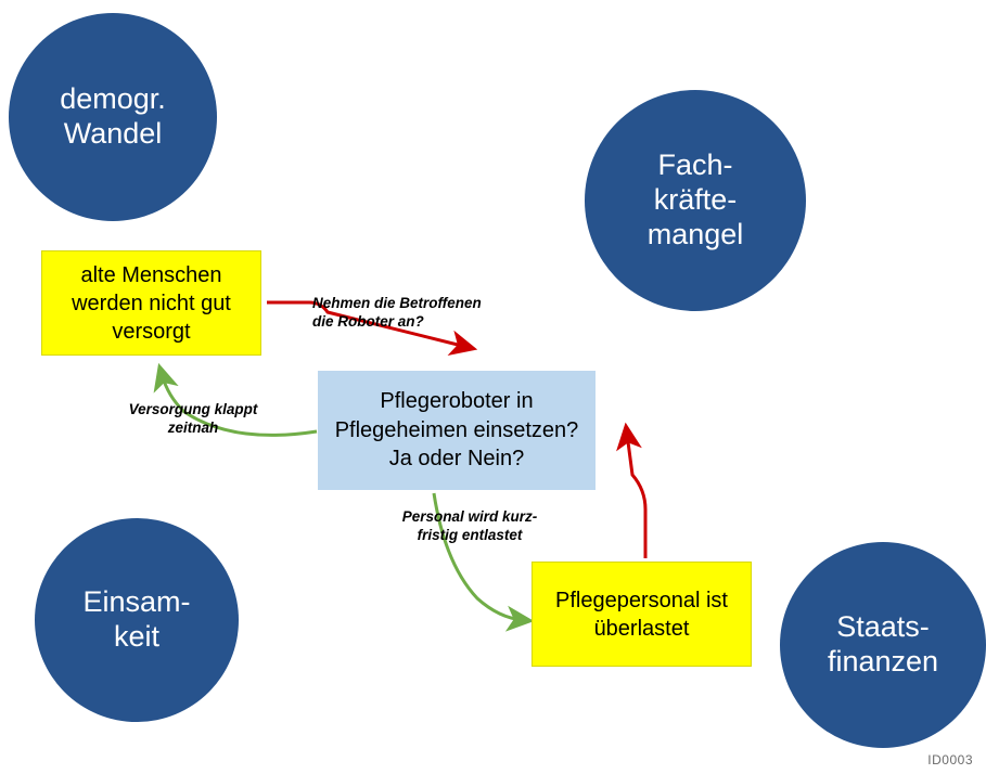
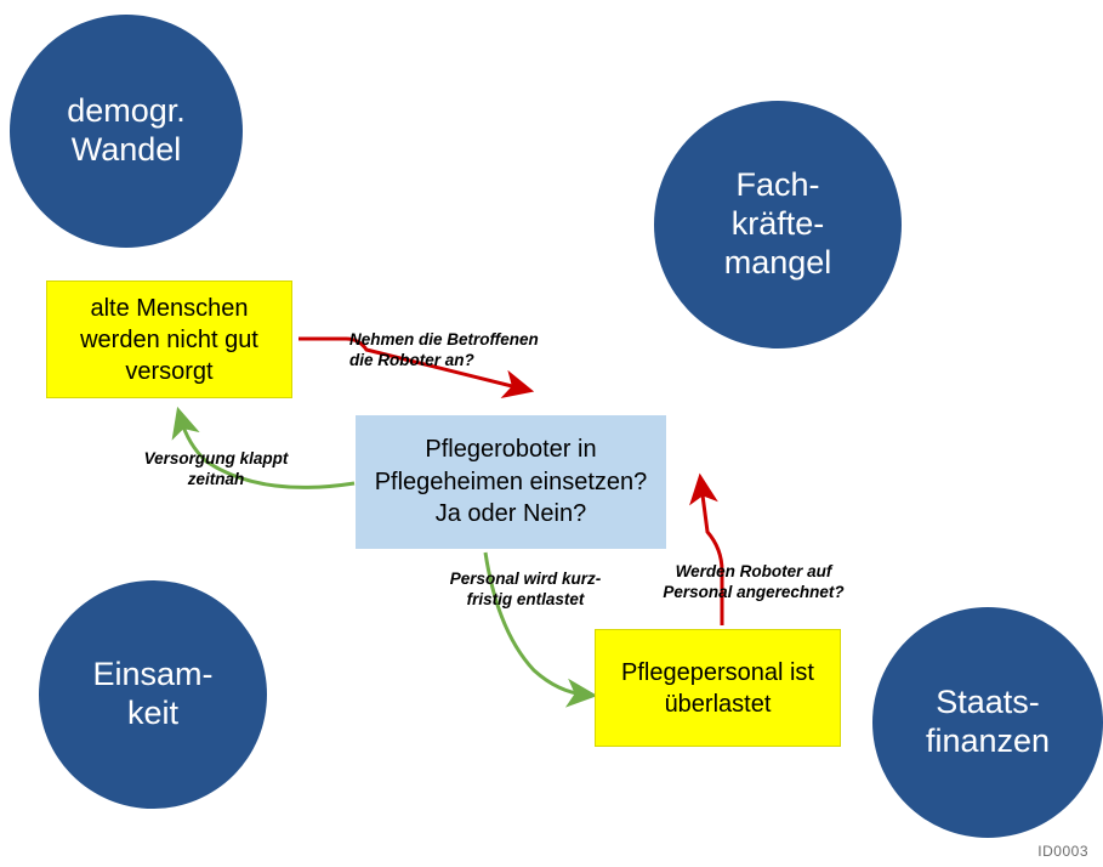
  demogr.
  Wandel
  Fach-
  kräfte-
  mangel
  Einsam-
  keit
  Staats-
  finanzen
  alte Menschen
  werden nicht gut
  versorgt
  Pflegepersonal ist
  überlastet
  Pflegeroboter in
  Pflegeheimen einsetzen?
  Ja oder Nein?
  Nehmen die Betroffenen
  die Roboter an?
  Versorgung klappt
  zeitnah
  Personal wird kurz-
  fristig entlastet
+ Werden Roboter auf
+ Personal angerechnet?
  ID0003
